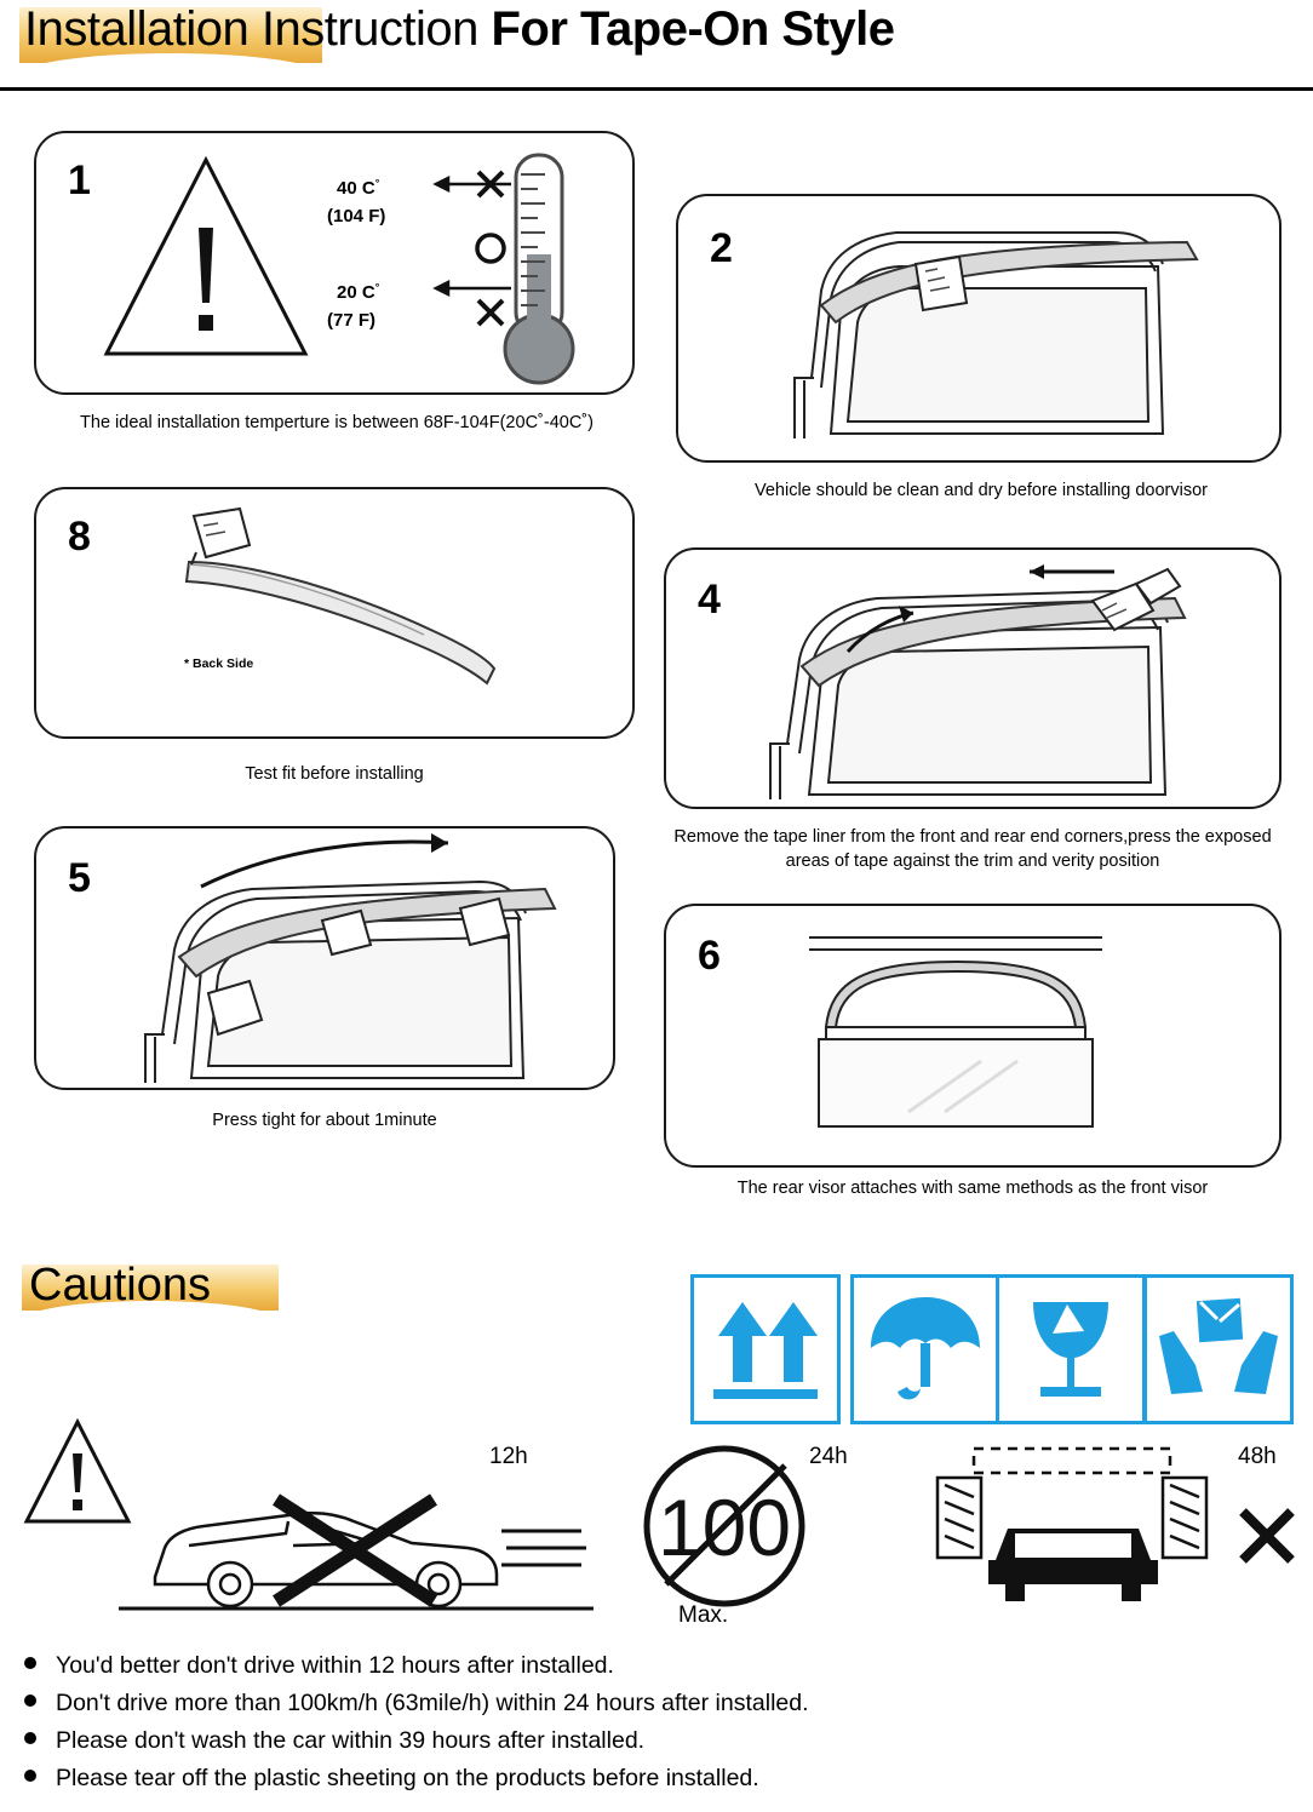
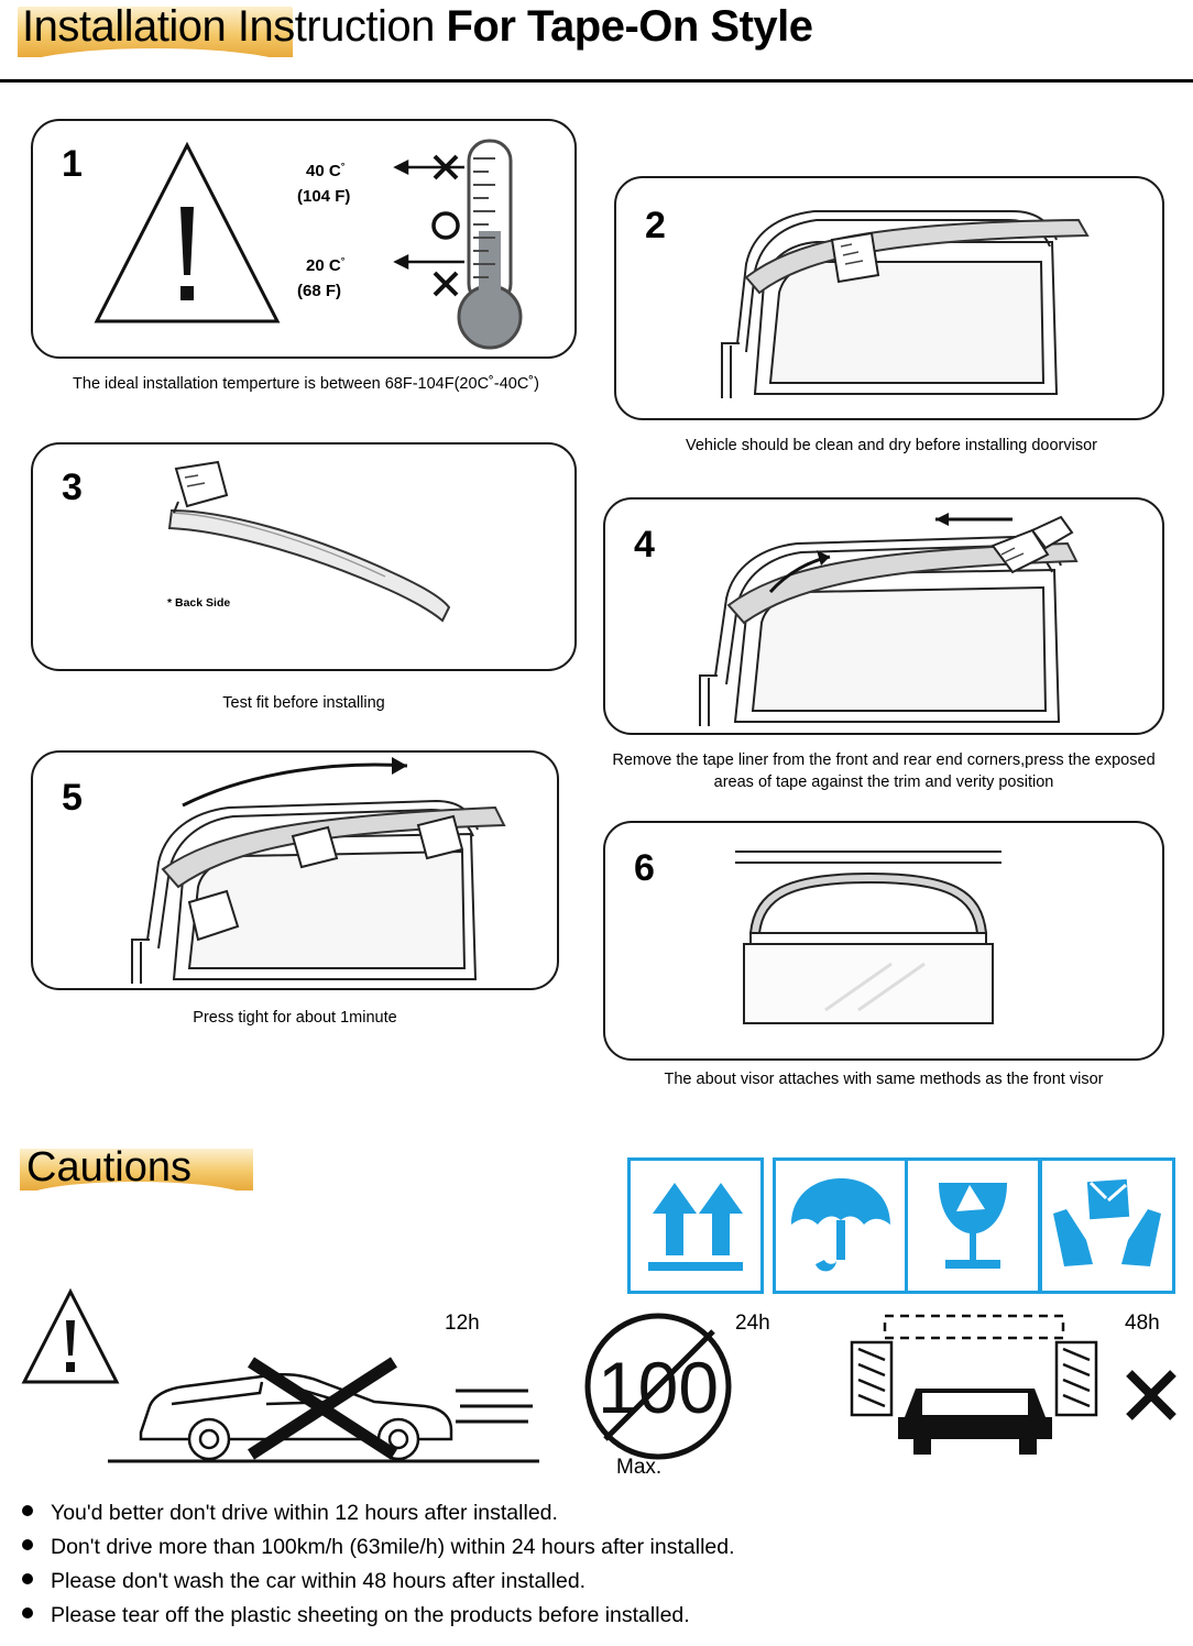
  Installation Instruction For Tape-On Style
  1
  40 C°
  (104 F)
  20 C°
- (77 F)
+ (68 F)
  The ideal installation temperture is between 68F-104F(20C˚-40C˚)
  2
  Vehicle should be clean and dry before installing doorvisor
- 8
+ 3
  * Back Side
  Test fit before installing
  4
  Remove the tape liner from the front and rear end corners,press the exposed areas of tape against the trim and verity position
  5
  Press tight for about 1minute
  6
- The rear visor attaches with same methods as the front visor
+ The about visor attaches with same methods as the front visor
  Cautions
  12h
  100
  Max.
  24h
  48h
  You'd better don't drive within 12 hours after installed.
  Don't drive more than 100km/h (63mile/h) within 24 hours after installed.
- Please don't wash the car within 39 hours after installed.
+ Please don't wash the car within 48 hours after installed.
  Please tear off the plastic sheeting on the products before installed.
